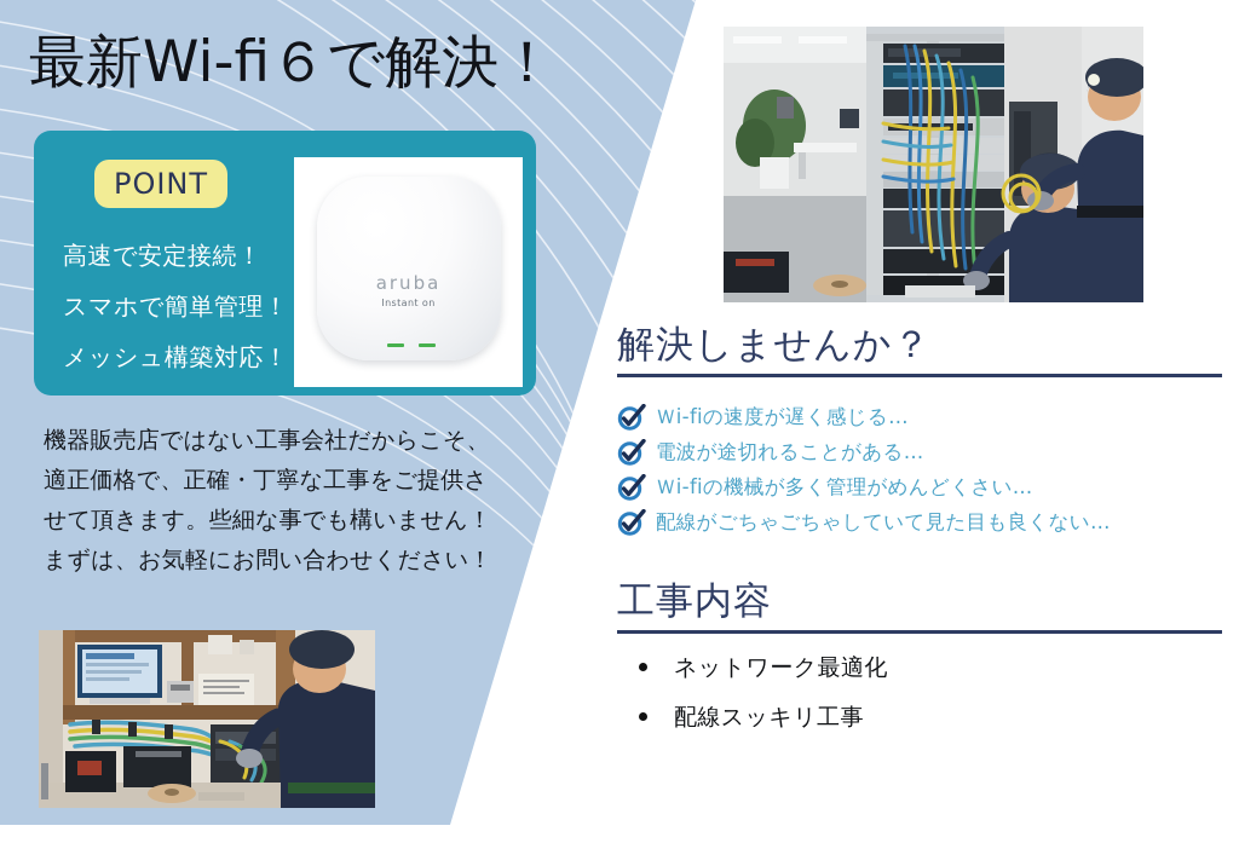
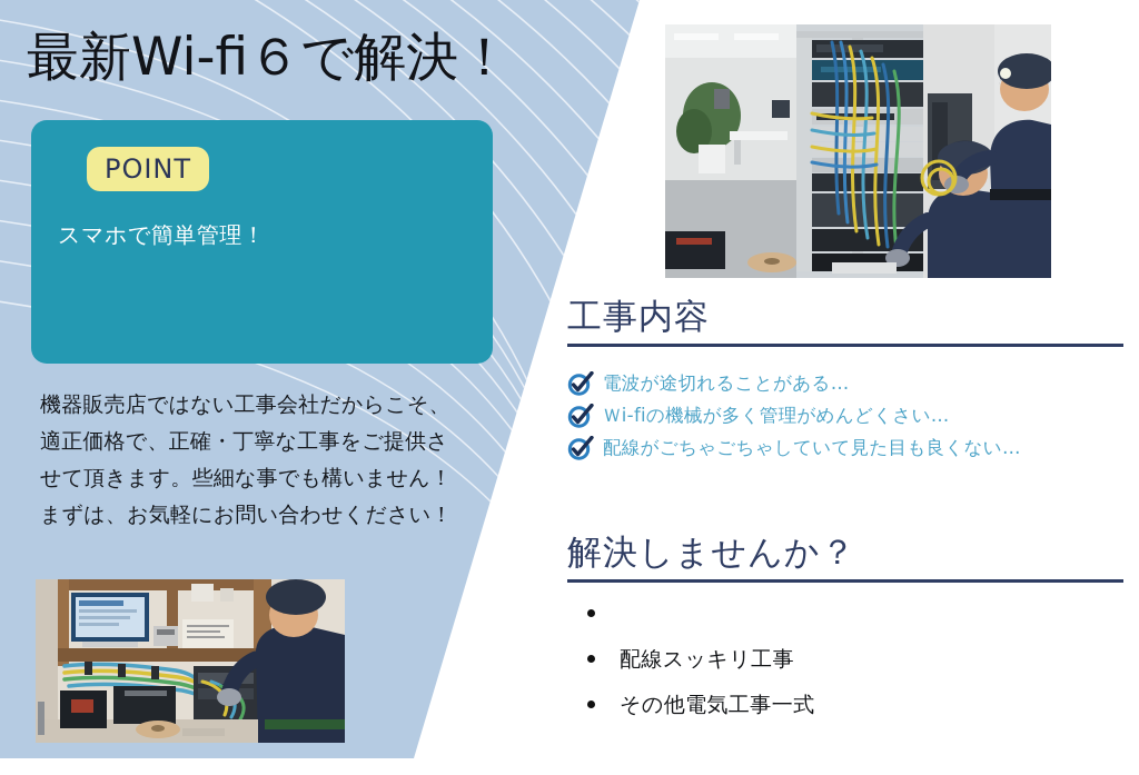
  最新Wi-fi６で解決！
  POINT
- 高速で安定接続！
  スマホで簡単管理！
- メッシュ構築対応！
- aruba
- Instant on
  機器販売店ではない工事会社だからこそ、適正価格で、正確・丁寧な工事をご提供させて頂きます。些細な事でも構いません！まずは、お気軽にお問い合わせください！
- 解決しませんか？
+ 工事内容
- Ｗi-fiの速度が遅く感じる…
  電波が途切れることがある…
  Ｗi-fiの機械が多く管理がめんどくさい…
  配線がごちゃごちゃしていて見た目も良くない…
- 工事内容
+ 解決しませんか？
- ネットワーク最適化
  配線スッキリ工事
+ その他電気工事一式
